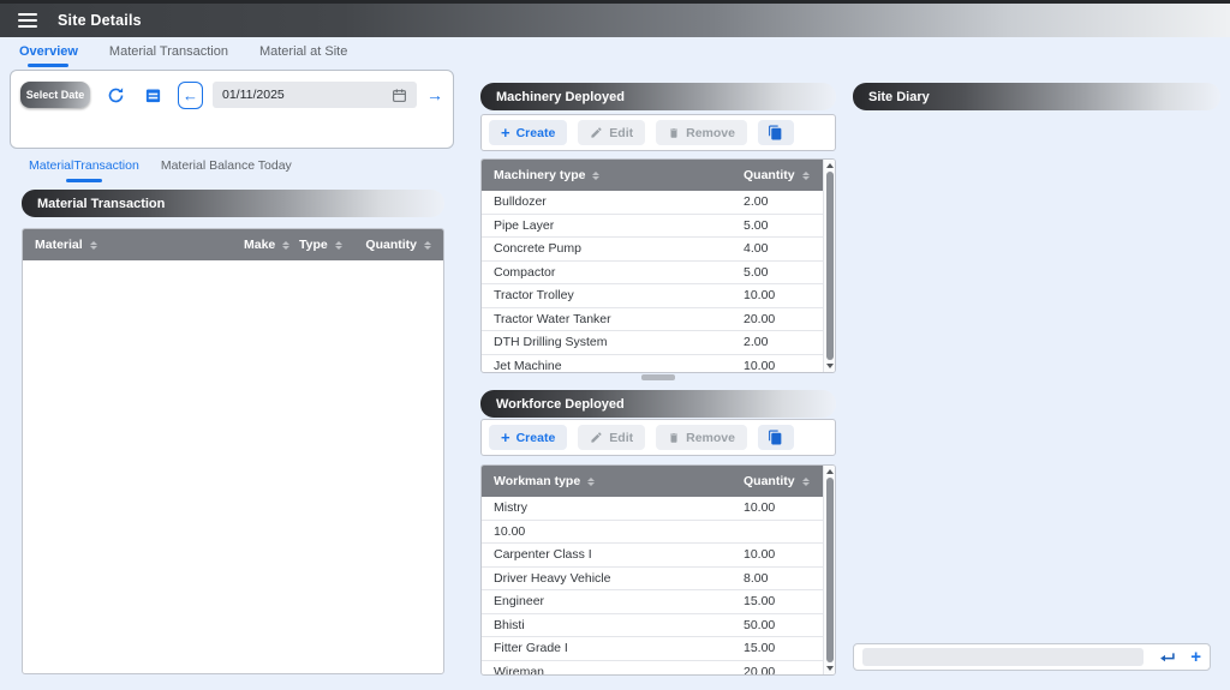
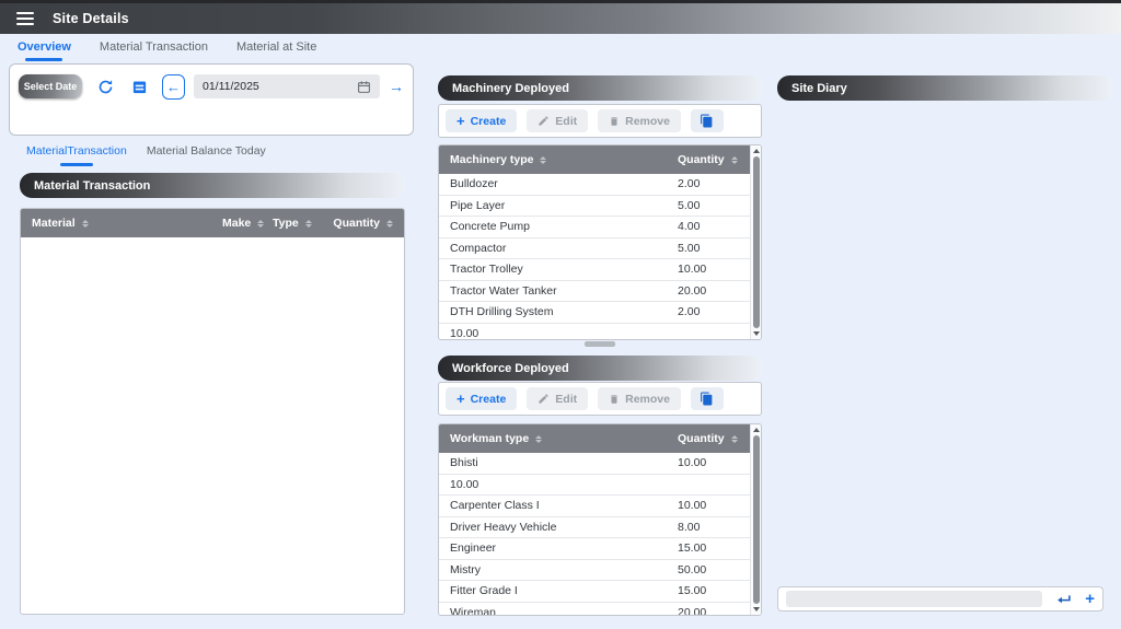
  Site Details
  Overview
  Material Transaction
  Material at Site
  Select Date
  ←
  01/11/2025
  →
  MaterialTransaction
  Material Balance Today
  Material Transaction
  Material
  Make
  Type
  Quantity
  Machinery Deployed
  +
  Create
  Edit
  Remove
  Machinery type
  Quantity
  Bulldozer
  2.00
  Pipe Layer
  5.00
  Concrete Pump
  4.00
  Compactor
  5.00
  Tractor Trolley
  10.00
  Tractor Water Tanker
  20.00
  DTH Drilling System
  2.00
- Jet Machine
  10.00
  Workforce Deployed
  +
  Create
  Edit
  Remove
  Workman type
  Quantity
- Mistry
+ Bhisti
  10.00
  10.00
  Carpenter Class I
  10.00
  Driver Heavy Vehicle
  8.00
  Engineer
  15.00
- Bhisti
+ Mistry
  50.00
  Fitter Grade I
  15.00
  Wireman
  20.00
  Site Diary
  +
